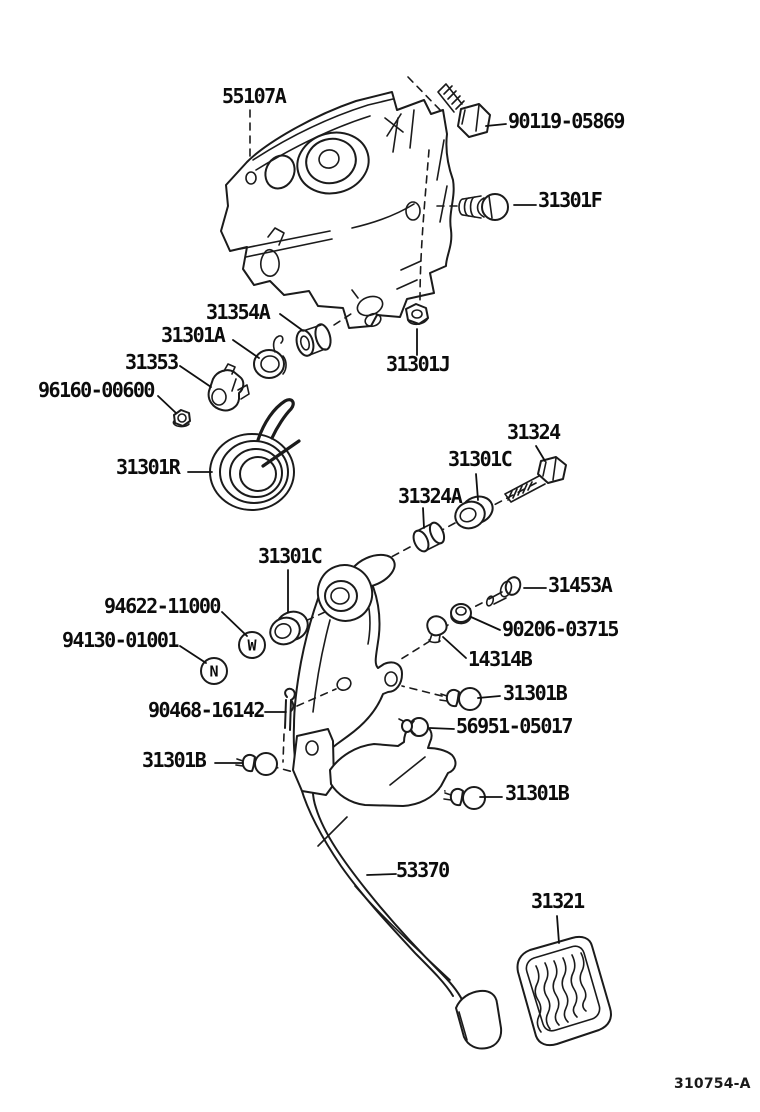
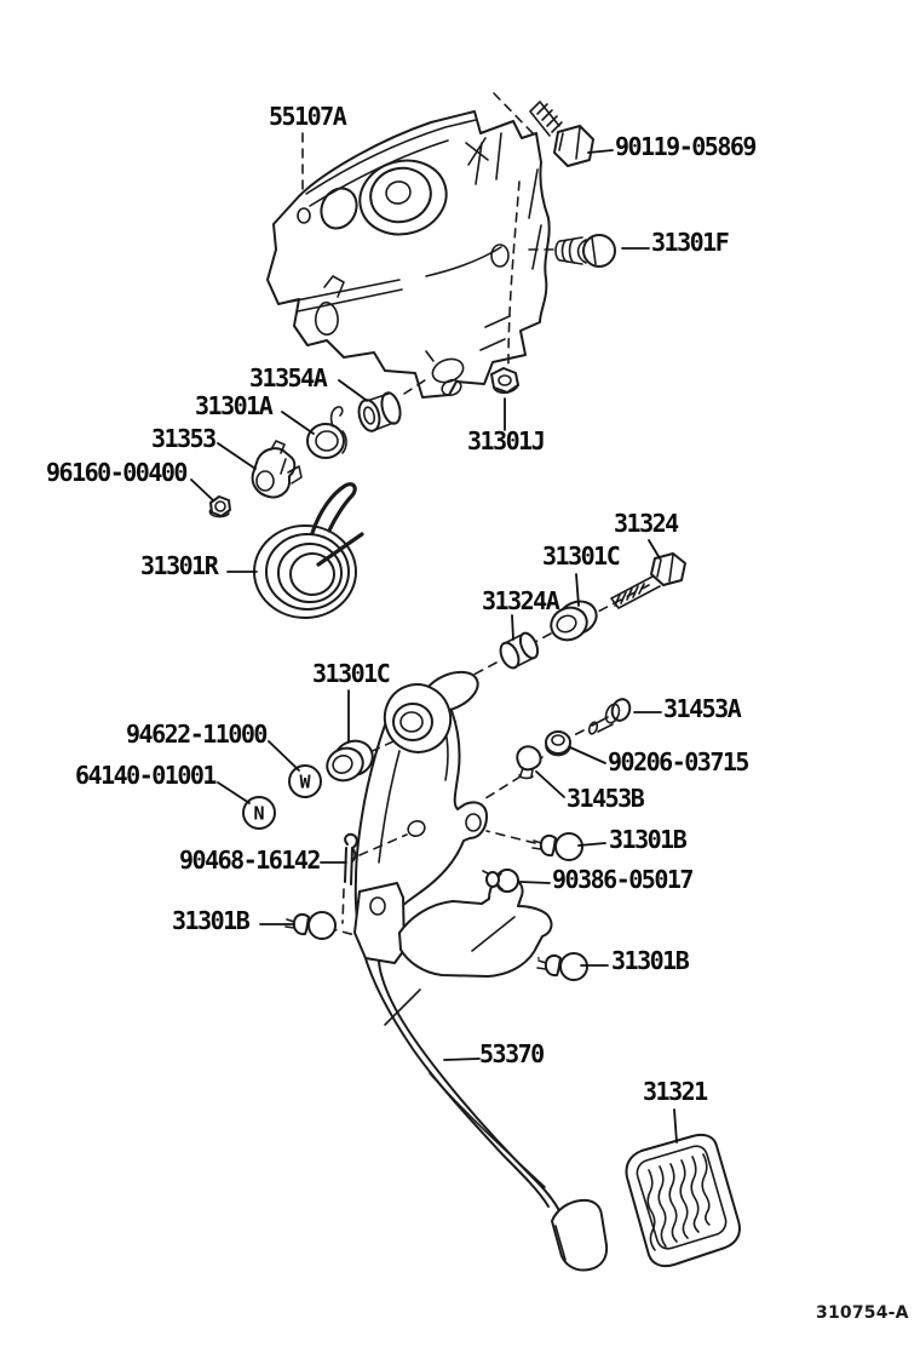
  W
  N
  55107A
  90119-05869
  31301F
  31354A
  31301A
  31353
- 96160-00600
+ 96160-00400
  31301R
  31301J
  31324
  31301C
  31324A
  31301C
  94622-11000
- 94130-01001
+ 64140-01001
  31453A
  90206-03715
- 14314B
+ 31453B
  31301B
  90468-16142
- 56951-05017
+ 90386-05017
  31301B
  31301B
  53370
  31321
  310754-A
